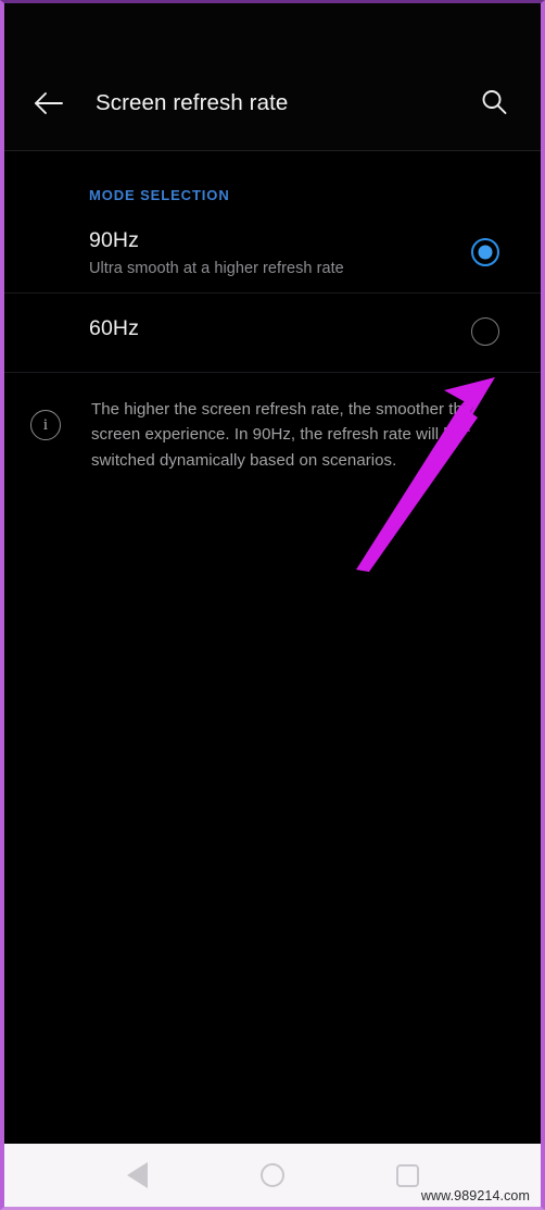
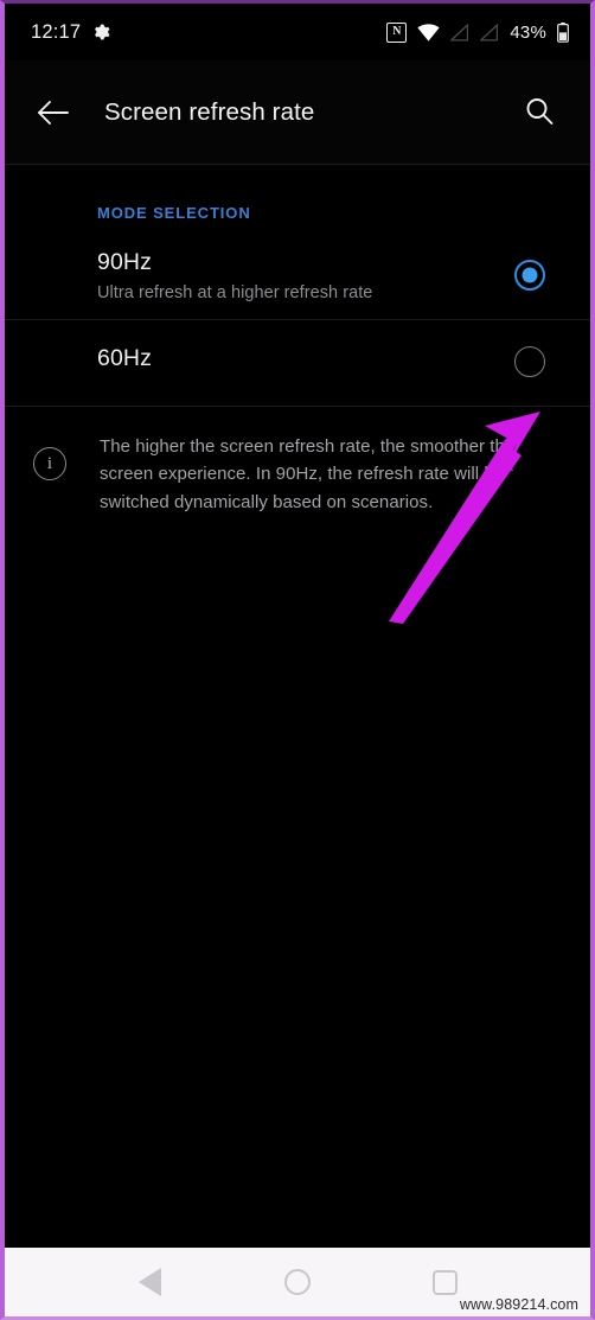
+ 12:17
+ N
+ 43%
  Screen refresh rate
  MODE SELECTION
  90Hz
- Ultra smooth at a higher refresh rate
+ Ultra refresh at a higher refresh rate
  60Hz
  i
  The higher the screen refresh rate, the smoother th screen experience. In 90Hz, the refresh rate will switched dynamically based on scenarios.
  www.989214.com
